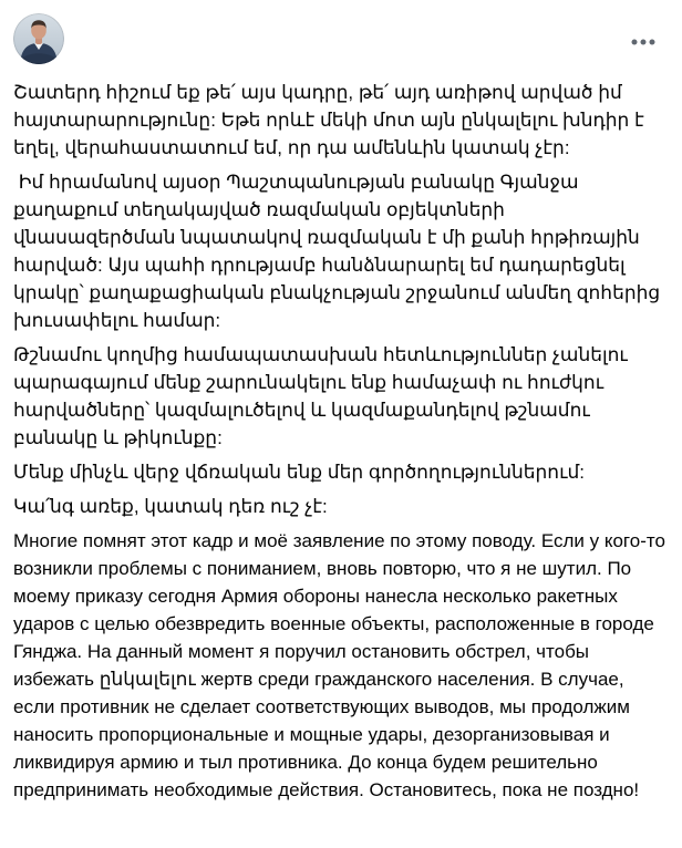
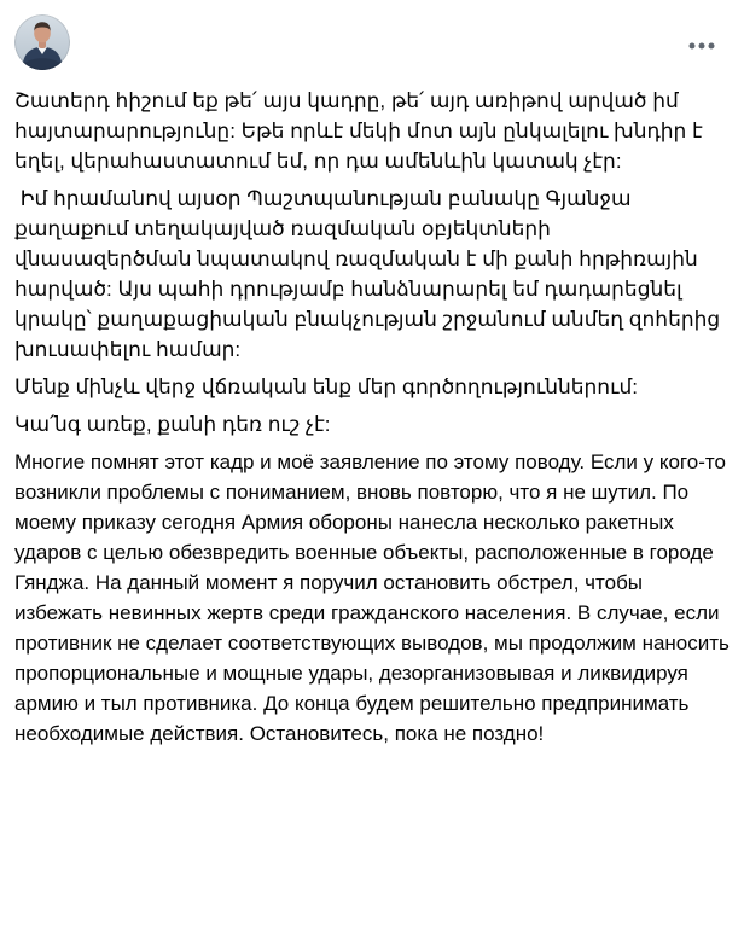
  Շատերդ հիշում եք թե՛ այս կադրը, թե՛ այդ առիթով արված իմ հայտարարությունը: Եթե որևէ մեկի մոտ այն ընկալելու խնդիր է եղել, վերահաստատում եմ, որ դա ամենևին կատակ չէր:
  Իմ հրամանով այսօր Պաշտպանության բանակը Գյանջա քաղաքում տեղակայված ռազմական օբյեկտների վնասազերծման նպատակով ռազմական է մի քանի հրթիռային հարված: Այս պահի դրությամբ հանձնարարել եմ դադարեցնել կրակը՝ քաղաքացիական բնակչության շրջանում անմեղ զոհերից խուսափելու համար:
- Թշնամու կողմից համապատասխան հետևություններ չանելու պարագայում մենք շարունակելու ենք համաչափ ու հուժկու հարվածները՝ կազմալուծելով և կազմաքանդելով թշնամու բանակը և թիկունքը:
  Մենք մինչև վերջ վճռական ենք մեր գործողություններում:
- Կա՛նգ առեք, կատակ դեռ ուշ չէ:
+ Կա՛նգ առեք, քանի դեռ ուշ չէ:
- Многие помнят этот кадр и моё заявление по этому поводу. Если у кого-то возникли проблемы с пониманием, вновь повторю, что я не шутил. По моему приказу сегодня Армия обороны нанесла несколько ракетных ударов с целью обезвредить военные объекты, расположенные в городе Гянджа. На данный момент я поручил остановить обстрел, чтобы избежать ընկալելու жертв среди гражданского населения. В случае, если противник не сделает соответствующих выводов, мы продолжим наносить пропорциональные и мощные удары, дезорганизовывая и ликвидируя армию и тыл противника. До конца будем решительно предпринимать необходимые действия. Остановитесь, пока не поздно!
+ Многие помнят этот кадр и моё заявление по этому поводу. Если у кого-то возникли проблемы с пониманием, вновь повторю, что я не шутил. По моему приказу сегодня Армия обороны нанесла несколько ракетных ударов с целью обезвредить военные объекты, расположенные в городе Гянджа. На данный момент я поручил остановить обстрел, чтобы избежать невинных жертв среди гражданского населения. В случае, если противник не сделает соответствующих выводов, мы продолжим наносить пропорциональные и мощные удары, дезорганизовывая и ликвидируя армию и тыл противника. До конца будем решительно предпринимать необходимые действия. Остановитесь, пока не поздно!
